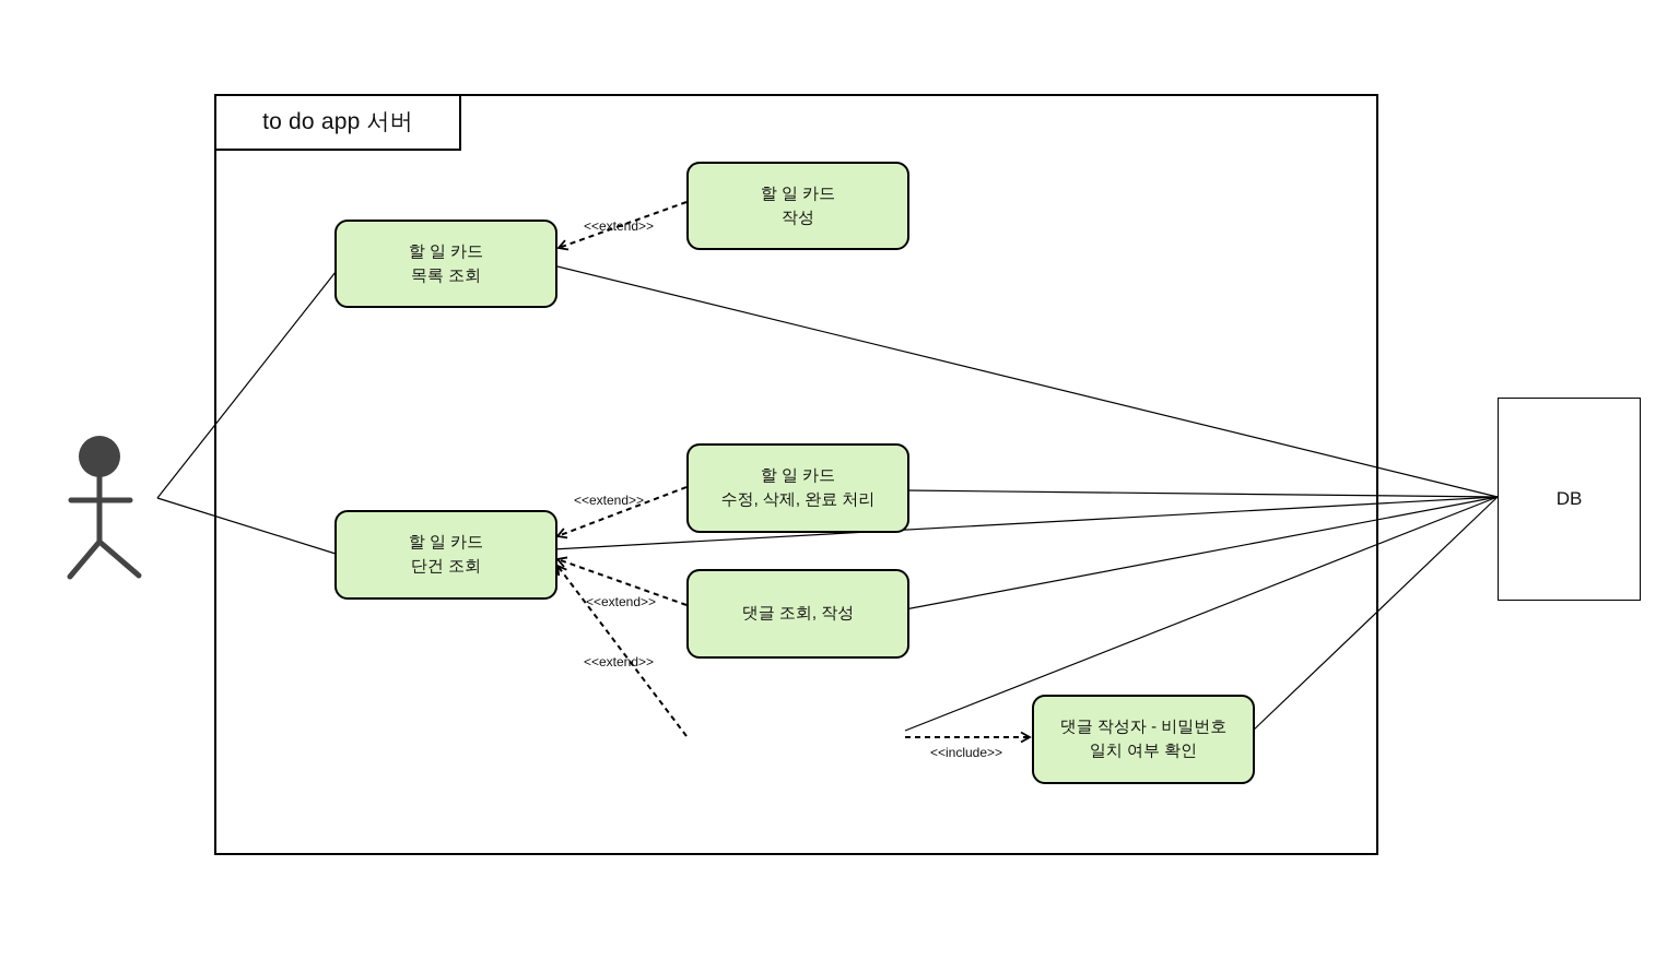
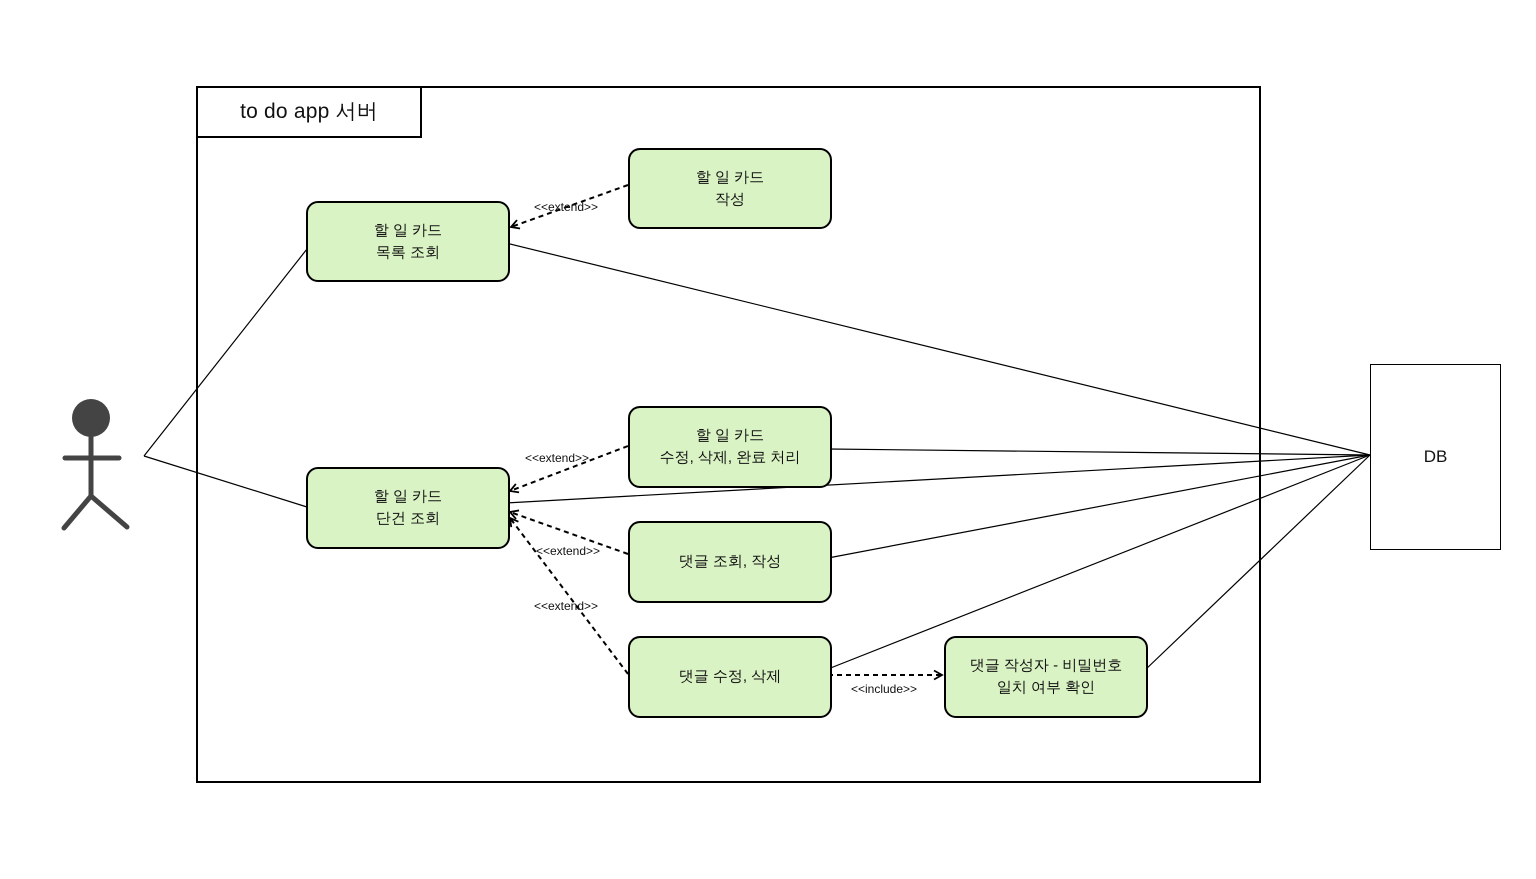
  to do app 서버
  할 일 카드
  목록 조회
  할 일 카드
  작성
  할 일 카드
  수정, 삭제, 완료 처리
  할 일 카드
  단건 조회
  댓글 조회, 작성
+ 댓글 수정, 삭제
  댓글 작성자 - 비밀번호
  일치 여부 확인
  DB
  <<extend>>
  <<extend>>
  <<extend>>
  <<extend>>
  <<include>>
